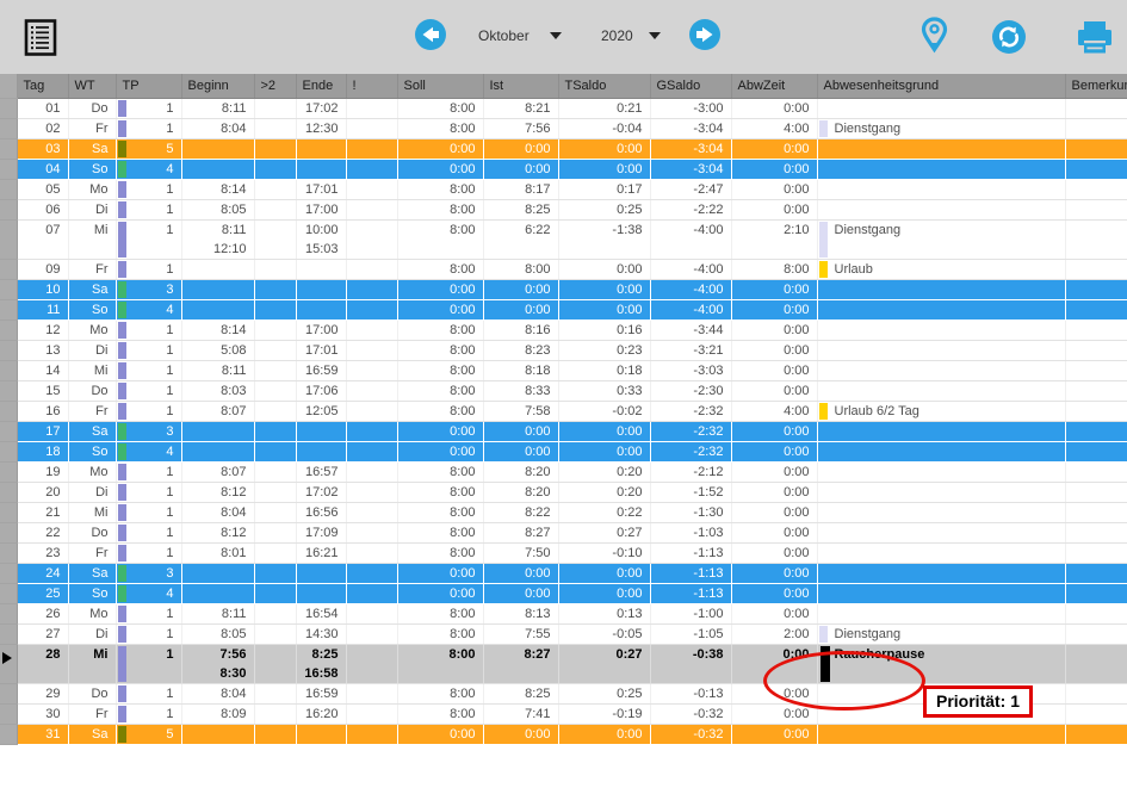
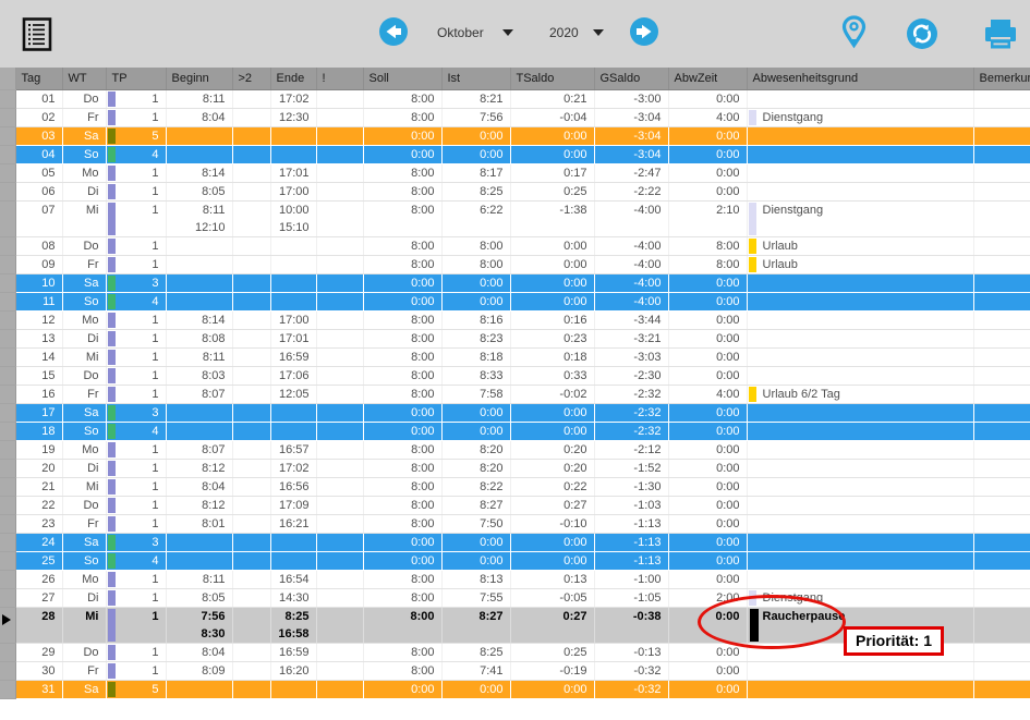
  Oktober
  2020
  	Tag	WT	TP	Beginn	>2	Ende	!	Soll	Ist	TSaldo	GSaldo	AbwZeit	Abwesenheitsgrund	Bemerku
  	01	Do	1	8:11		17:02		8:00	8:21	0:21	-3:00	0:00
  	02	Fr	1	8:04		12:30		8:00	7:56	-0:04	-3:04	4:00	Dienstgang
  	03	Sa	5					0:00	0:00	0:00	-3:04	0:00
  	04	So	4					0:00	0:00	0:00	-3:04	0:00
  	05	Mo	1	8:14		17:01		8:00	8:17	0:17	-2:47	0:00
  	06	Di	1	8:05		17:00		8:00	8:25	0:25	-2:22	0:00
- 	07	Mi	1	8:1112:10		10:0015:03		8:00	6:22	-1:38	-4:00	2:10	Dienstgang
+ 	07	Mi	1	8:1112:10		10:0015:10		8:00	6:22	-1:38	-4:00	2:10	Dienstgang
+ 	08	Do	1					8:00	8:00	0:00	-4:00	8:00	Urlaub
  	09	Fr	1					8:00	8:00	0:00	-4:00	8:00	Urlaub
  	10	Sa	3					0:00	0:00	0:00	-4:00	0:00
  	11	So	4					0:00	0:00	0:00	-4:00	0:00
  	12	Mo	1	8:14		17:00		8:00	8:16	0:16	-3:44	0:00
- 	13	Di	1	5:08		17:01		8:00	8:23	0:23	-3:21	0:00
+ 	13	Di	1	8:08		17:01		8:00	8:23	0:23	-3:21	0:00
  	14	Mi	1	8:11		16:59		8:00	8:18	0:18	-3:03	0:00
  	15	Do	1	8:03		17:06		8:00	8:33	0:33	-2:30	0:00
  	16	Fr	1	8:07		12:05		8:00	7:58	-0:02	-2:32	4:00	Urlaub 6/2 Tag
  	17	Sa	3					0:00	0:00	0:00	-2:32	0:00
  	18	So	4					0:00	0:00	0:00	-2:32	0:00
  	19	Mo	1	8:07		16:57		8:00	8:20	0:20	-2:12	0:00
  	20	Di	1	8:12		17:02		8:00	8:20	0:20	-1:52	0:00
  	21	Mi	1	8:04		16:56		8:00	8:22	0:22	-1:30	0:00
  	22	Do	1	8:12		17:09		8:00	8:27	0:27	-1:03	0:00
  	23	Fr	1	8:01		16:21		8:00	7:50	-0:10	-1:13	0:00
  	24	Sa	3					0:00	0:00	0:00	-1:13	0:00
  	25	So	4					0:00	0:00	0:00	-1:13	0:00
  	26	Mo	1	8:11		16:54		8:00	8:13	0:13	-1:00	0:00
  	27	Di	1	8:05		14:30		8:00	7:55	-0:05	-1:05	2:00	Dienstgang
  	28	Mi	1	7:568:30		8:2516:58		8:00	8:27	0:27	-0:38	0:00	Raucherpause
  	29	Do	1	8:04		16:59		8:00	8:25	0:25	-0:13	0:00
  	30	Fr	1	8:09		16:20		8:00	7:41	-0:19	-0:32	0:00
  	31	Sa	5					0:00	0:00	0:00	-0:32	0:00
  Priorität: 1
